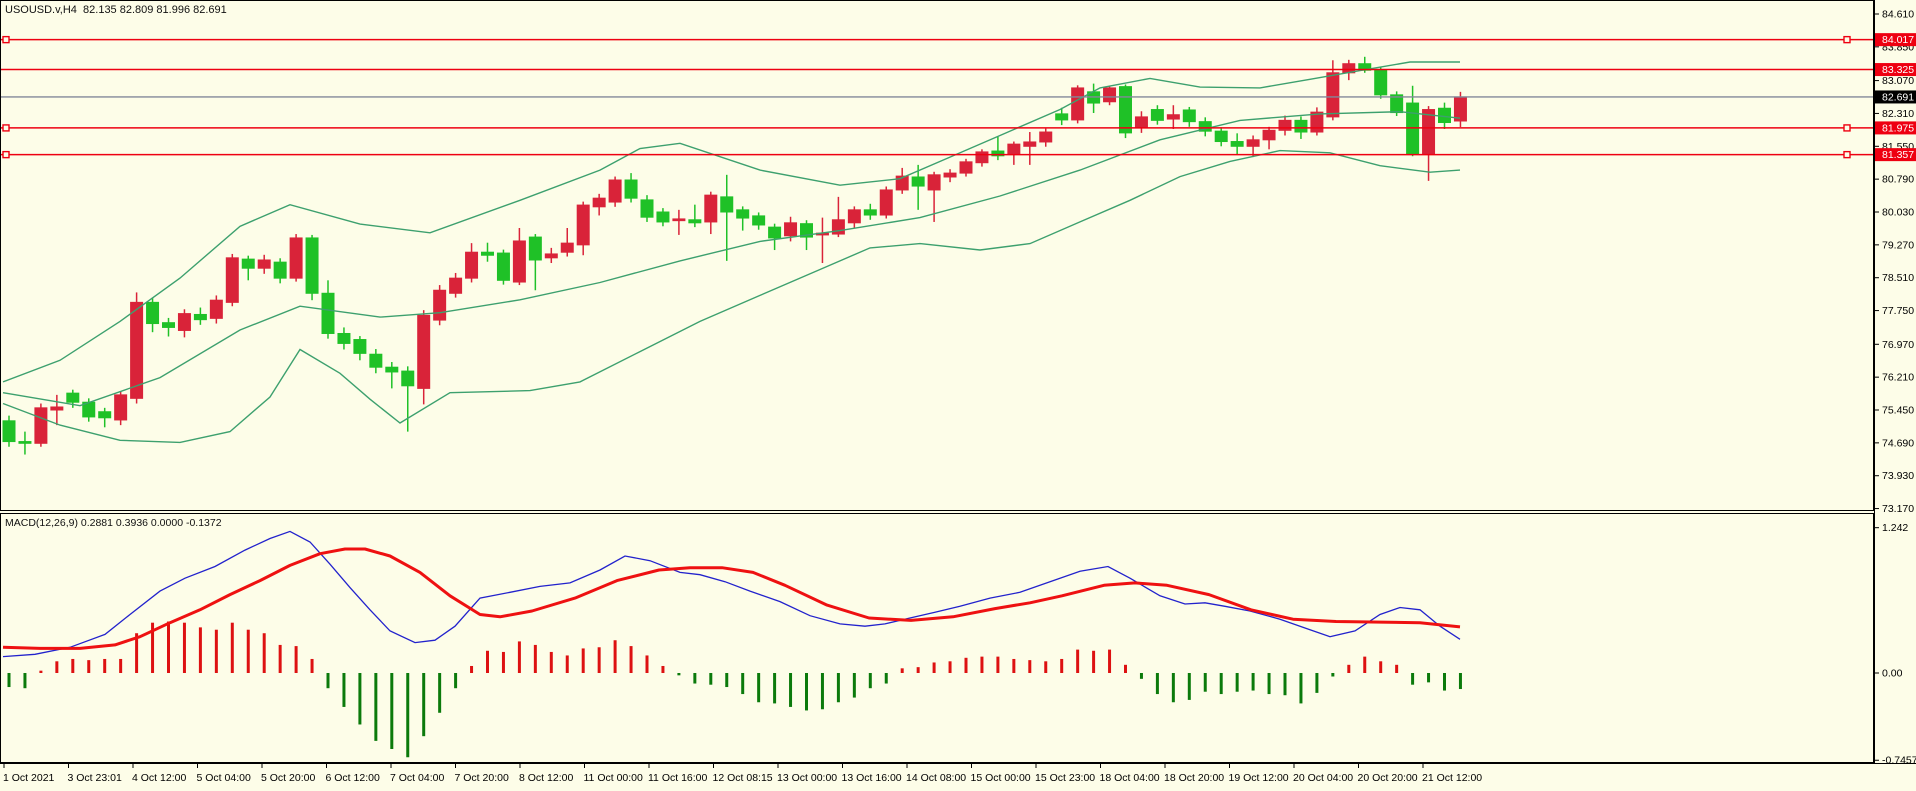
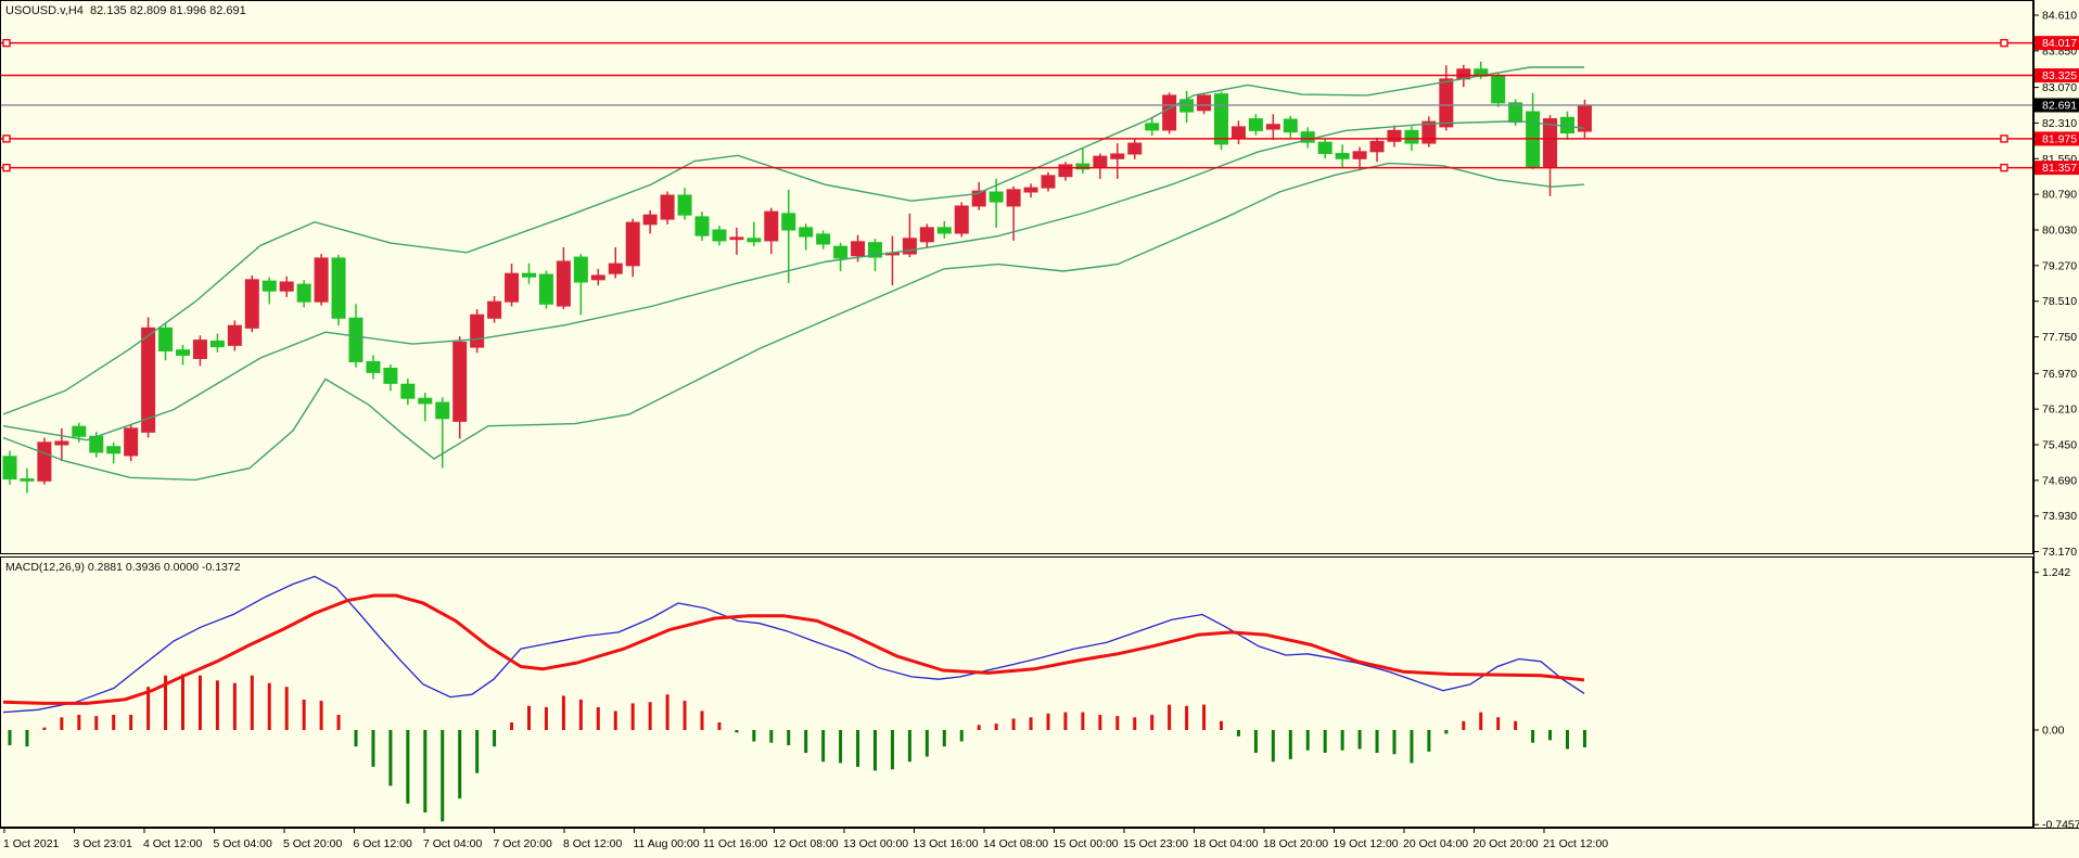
  84.610
  83.850
  83.070
  82.310
  81.550
  80.790
  80.030
  79.270
  78.510
  77.750
  76.970
  76.210
  75.450
  74.690
  73.930
  73.170
  1.242
  0.00
  -0.7457
  84.017
  83.325
  82.691
  81.975
  81.357
  1 Oct 2021
  3 Oct 23:01
  4 Oct 12:00
  5 Oct 04:00
  5 Oct 20:00
  6 Oct 12:00
  7 Oct 04:00
  7 Oct 20:00
  8 Oct 12:00
- 11 Oct 00:00
+ 11 Aug 00:00
  11 Oct 16:00
- 12 Oct 08:15
+ 12 Oct 08:00
  13 Oct 00:00
  13 Oct 16:00
  14 Oct 08:00
  15 Oct 00:00
  15 Oct 23:00
  18 Oct 04:00
  18 Oct 20:00
  19 Oct 12:00
  20 Oct 04:00
  20 Oct 20:00
  21 Oct 12:00
  USOUSD.v,H4 82.135 82.809 81.996 82.691
  MACD(12,26,9) 0.2881 0.3936 0.0000 -0.1372
